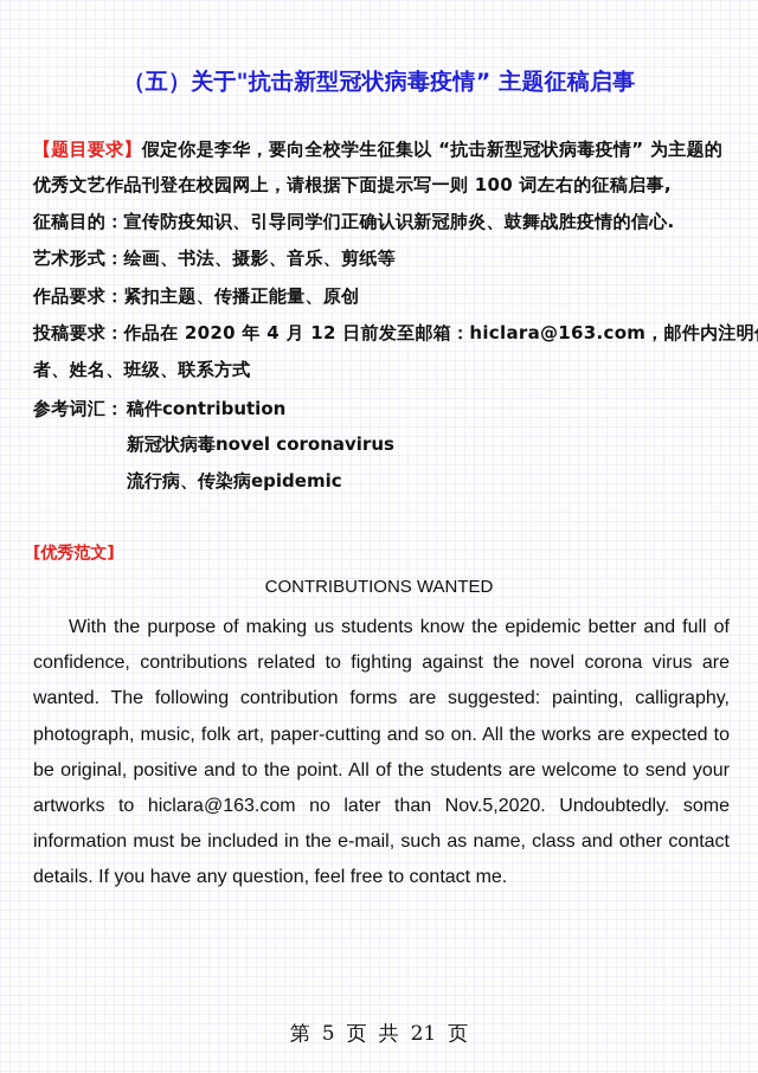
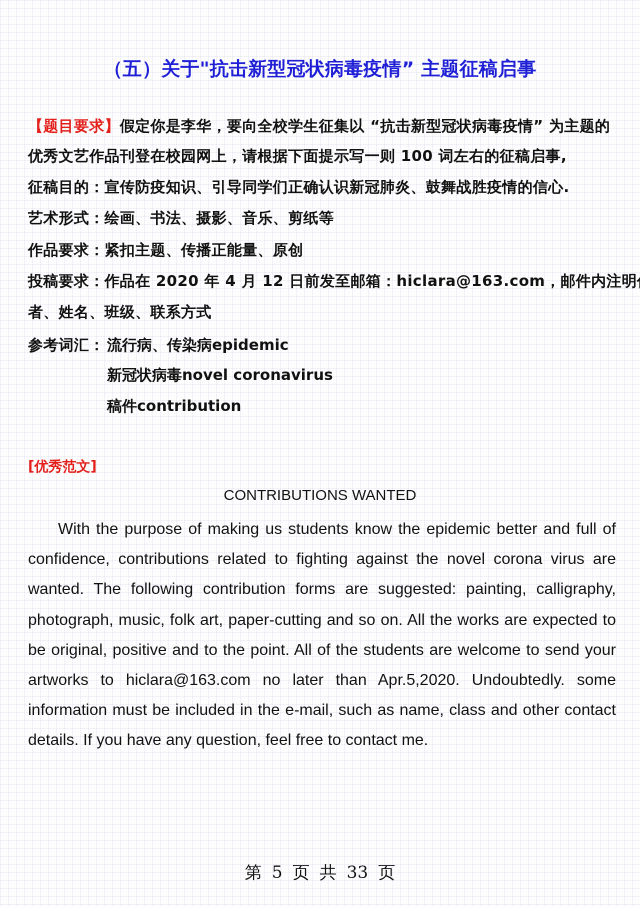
  （五）关于"抗击新型冠状病毒疫情” 主题征稿启事
  【题目要求】假定你是李华，要向全校学生征集以 “抗击新型冠状病毒疫情” 为主题的
  优秀文艺作品刊登在校园网上，请根据下面提示写一则 100 词左右的征稿启事,
  征稿目的：宣传防疫知识、引导同学们正确认识新冠肺炎、鼓舞战胜疫情的信心.
  艺术形式：绘画、书法、摄影、音乐、剪纸等
  作品要求：紧扣主题、传播正能量、原创
  投稿要求：作品在 2020 年 4 月 12 日前发至邮箱：hiclara@163.com，邮件内注明
  者、姓名、班级、联系方式
  参考词汇：
- 稿件contribution
+ 流行病、传染病epidemic
  新冠状病毒novel coronavirus
- 流行病、传染病epidemic
+ 稿件contribution
  [优秀范文]
  CONTRIBUTIONS WANTED
- With the purpose of making us students know the epidemic better and full of confidence, contributions related to fighting against the novel corona virus are wanted. The following contribution forms are suggested: painting, calligraphy, photograph, music, folk art, paper-cutting and so on. All the works are expected to be original, positive and to the point. All of the students are welcome to send your artworks to hiclara@163.com no later than Nov.5,2020. Undoubtedly. some information must be included in the e-mail, such as name, class and other contact details. If you have any question, feel free to contact me.
+ With the purpose of making us students know the epidemic better and full of confidence, contributions related to fighting against the novel corona virus are wanted. The following contribution forms are suggested: painting, calligraphy, photograph, music, folk art, paper-cutting and so on. All the works are expected to be original, positive and to the point. All of the students are welcome to send your artworks to hiclara@163.com no later than Apr.5,2020. Undoubtedly. some information must be included in the e-mail, such as name, class and other contact details. If you have any question, feel free to contact me.
- 第 5 页 共 21 页
+ 第 5 页 共 33 页
